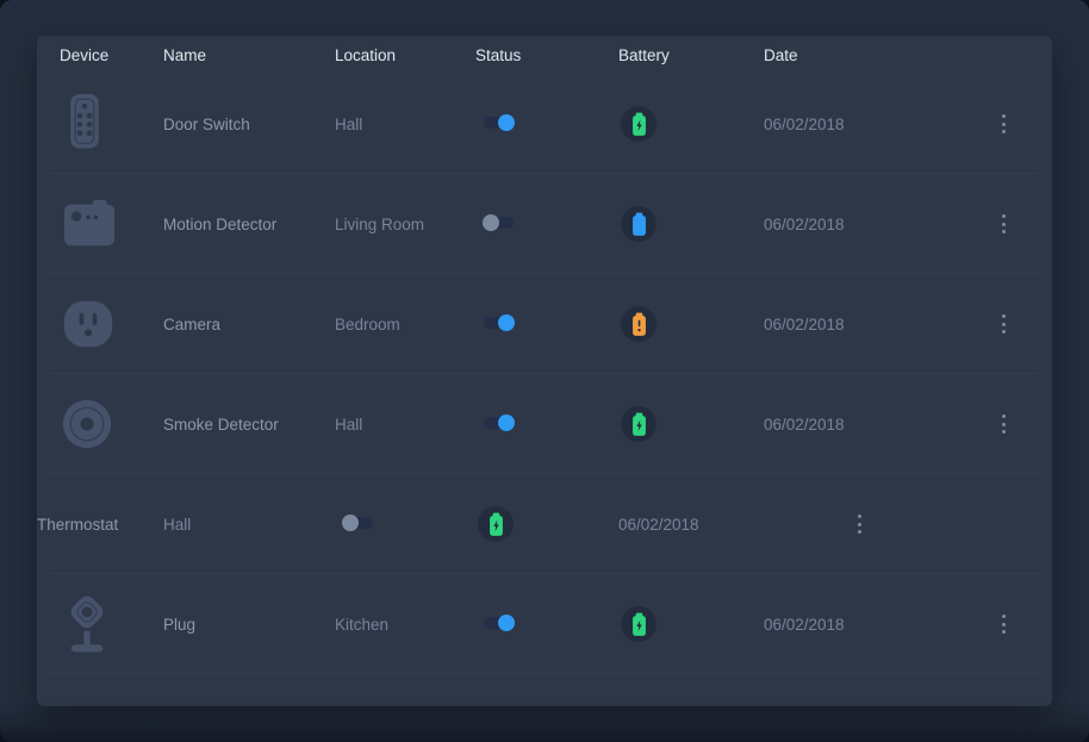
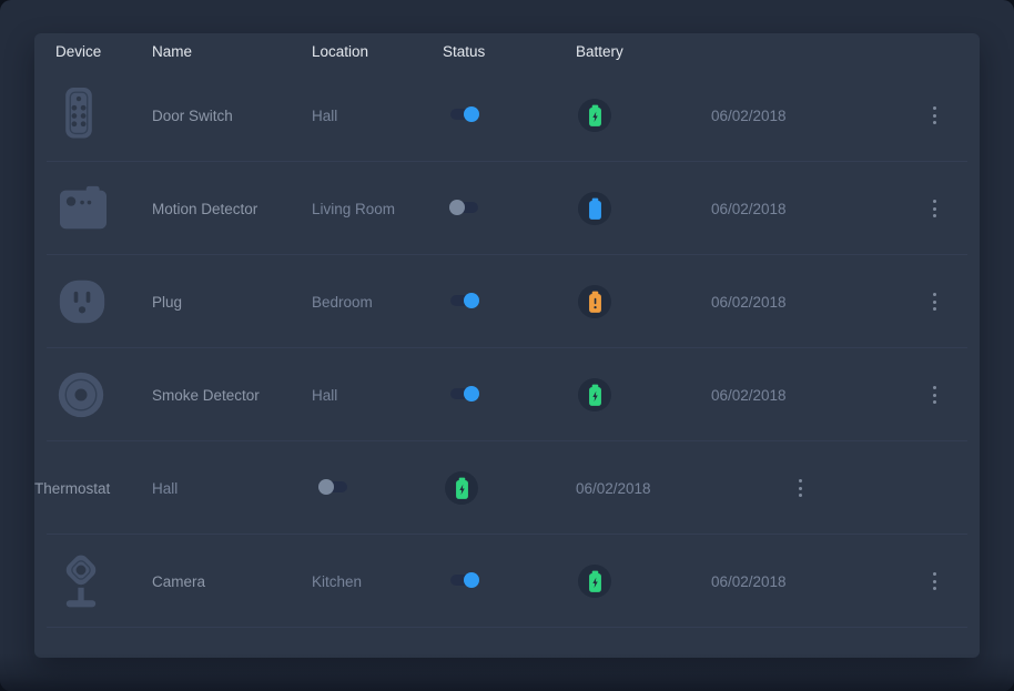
  Device
  Name
  Location
  Status
  Battery
- Date
  Door Switch
  Hall
  06/02/2018
  Motion Detector
  Living Room
  06/02/2018
- Camera
+ Plug
  Bedroom
  06/02/2018
  Smoke Detector
  Hall
  06/02/2018
  Thermostat
  Hall
  06/02/2018
- Plug
+ Camera
  Kitchen
  06/02/2018
